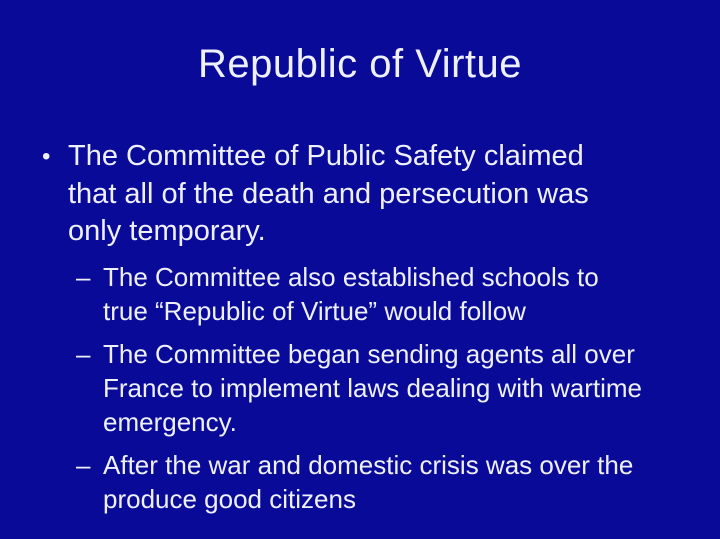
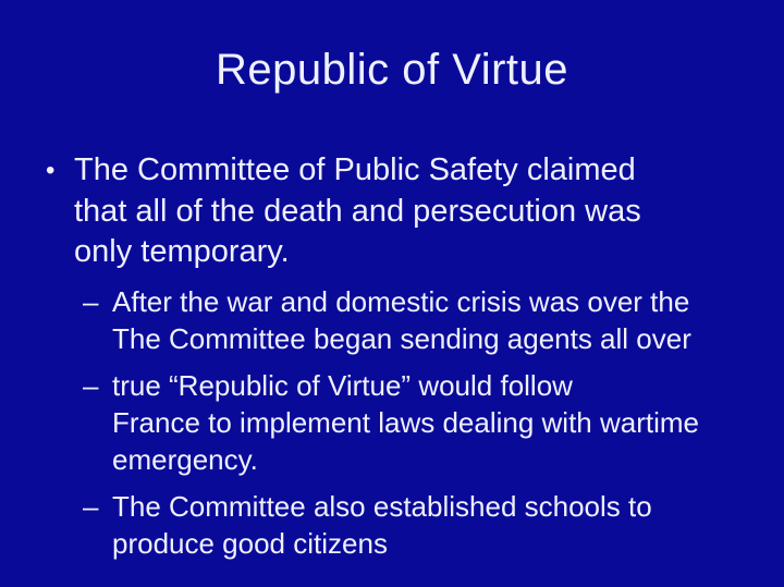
  Republic of Virtue
  •
  The Committee of Public Safety claimed
  that all of the death and persecution was
  only temporary.
  –
- The Committee also established schools to
+ After the war and domestic crisis was over the
- true “Republic of Virtue” would follow
+ The Committee began sending agents all over
  –
- The Committee began sending agents all over
+ true “Republic of Virtue” would follow
  France to implement laws dealing with wartime
  emergency.
  –
- After the war and domestic crisis was over the
+ The Committee also established schools to
  produce good citizens
